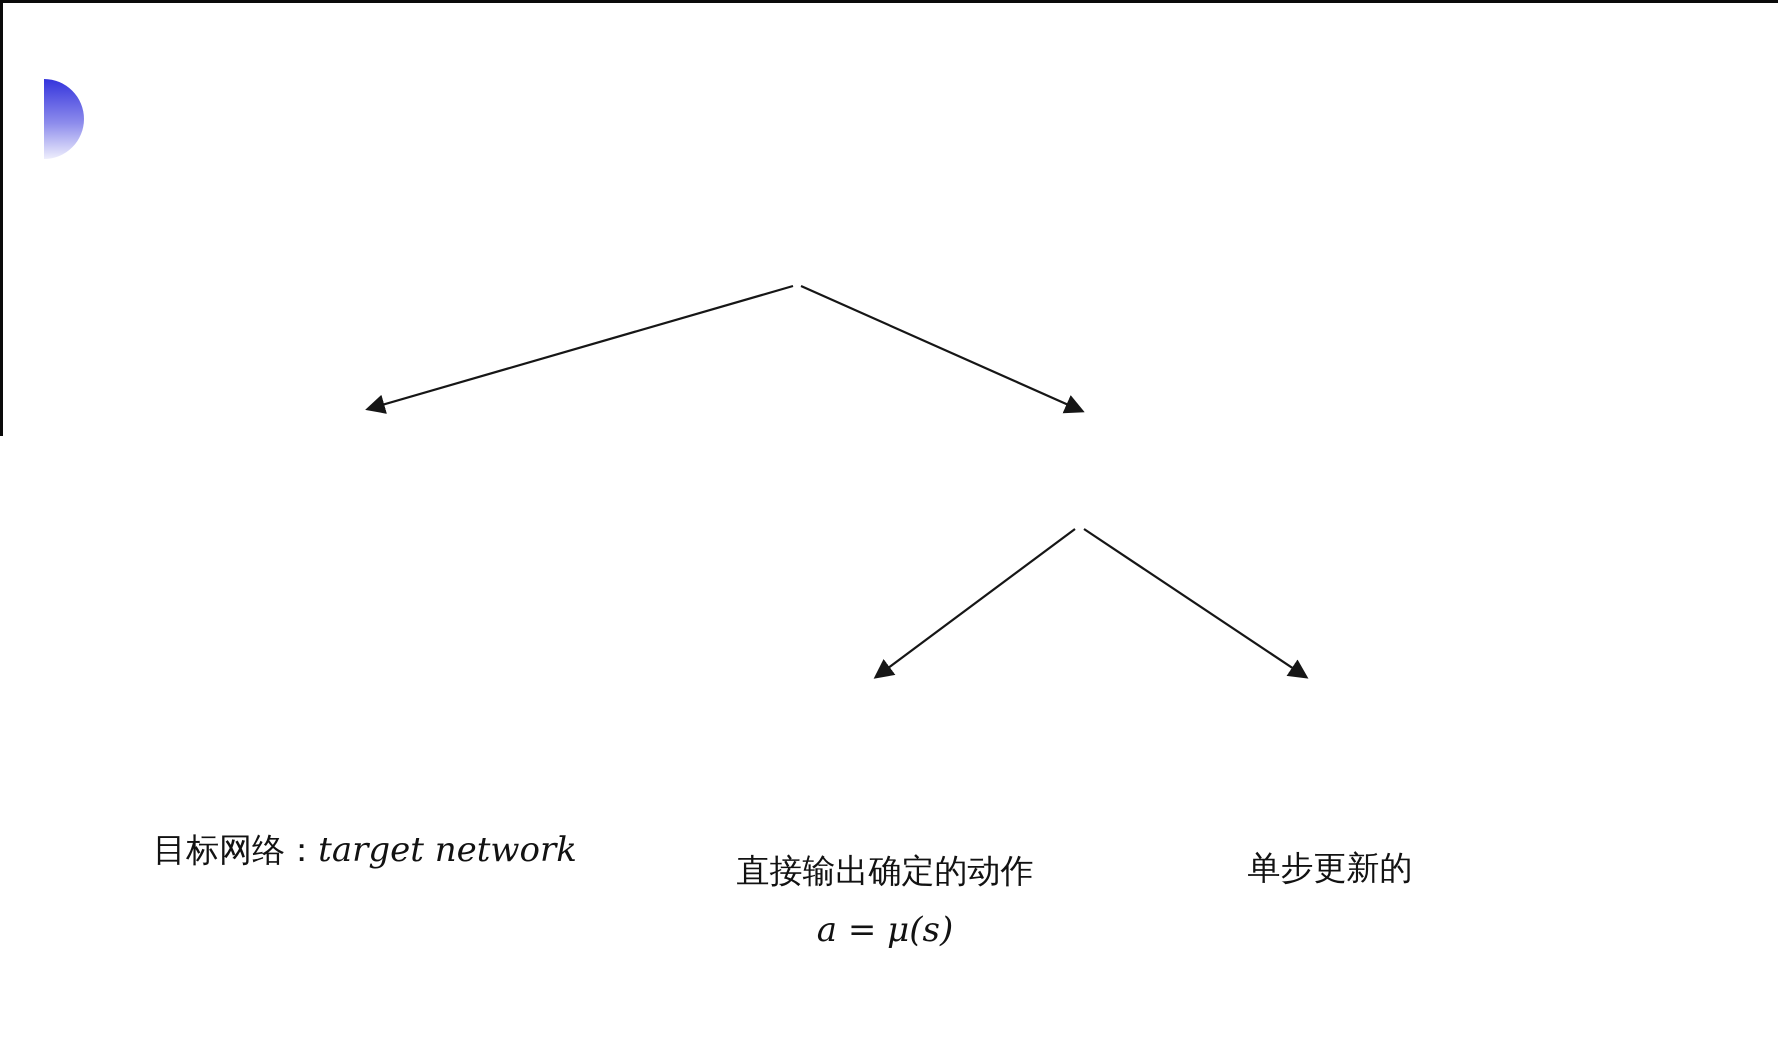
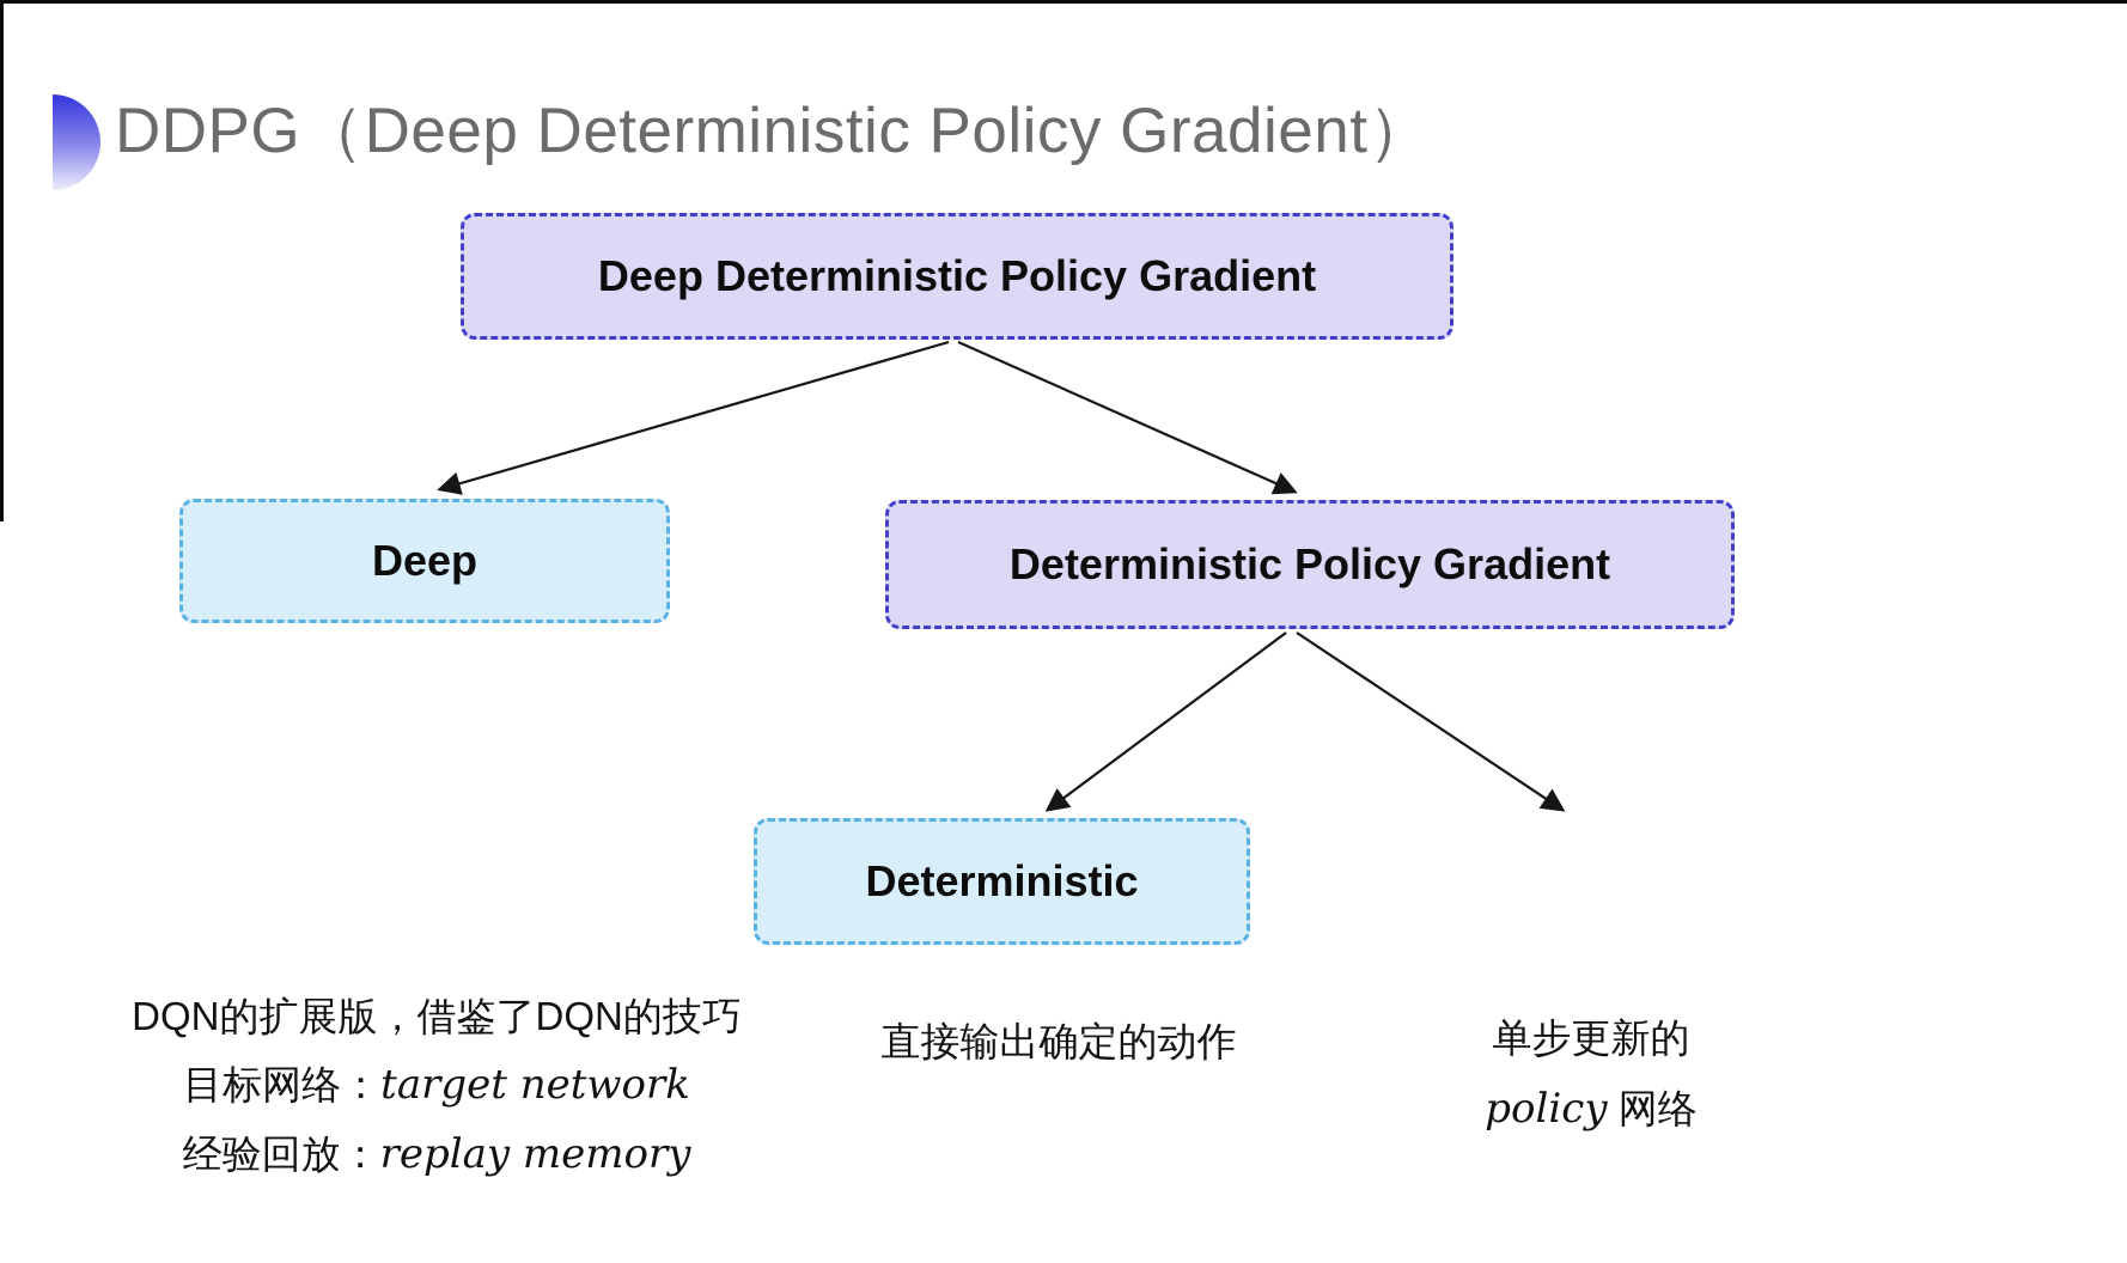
+ DDPG（Deep Deterministic Policy Gradient）
+ Deep Deterministic Policy Gradient
+ Deep
+ Deterministic Policy Gradient
+ Deterministic
+ DQN的扩展版，借鉴了DQN的技巧
  目标网络：target network
+ 经验回放：replay memory
  直接输出确定的动作
- a = μ(s)
  单步更新的
+ policy 网络
